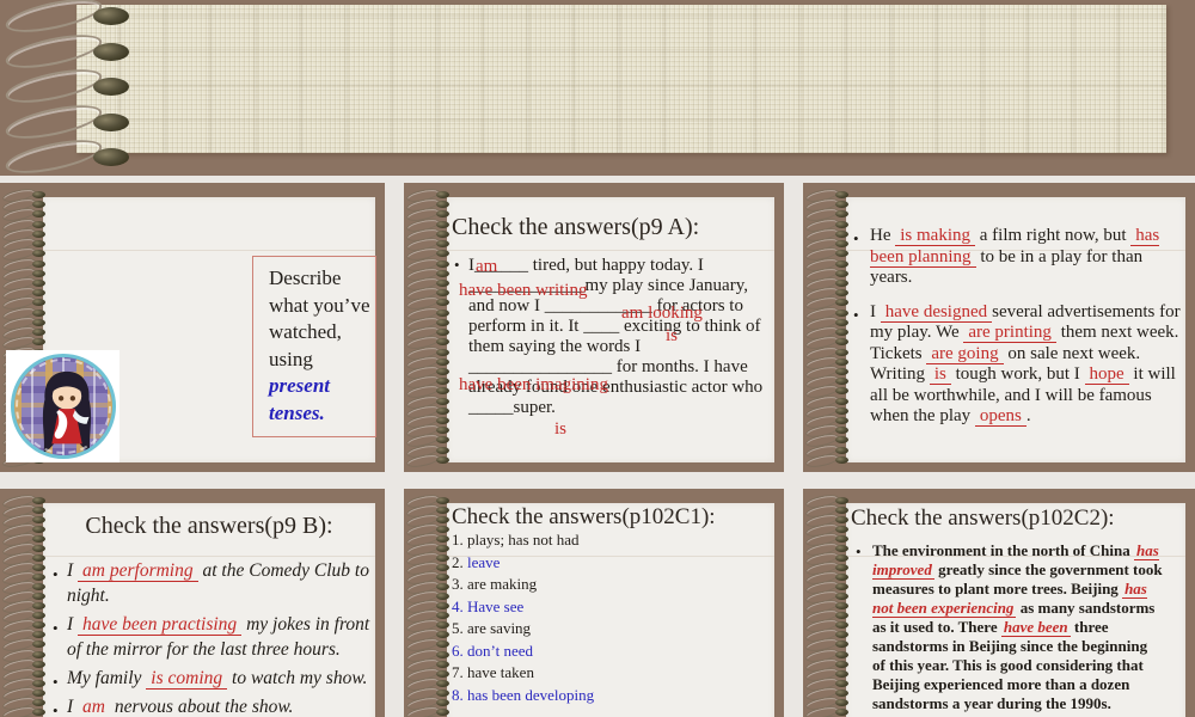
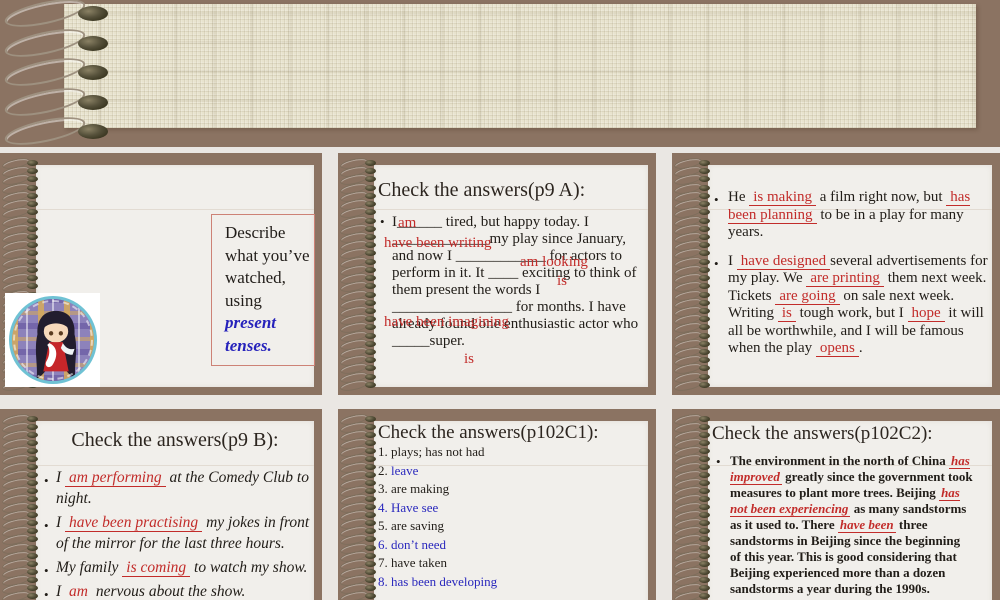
  Describe what you’ve watched, using present tenses.
  Check the answers(p9 A):
  •
  I______ tired, but happy today. I
  _____________my play since January,
  and now I ____________ for actors to
  perform in it. It ____ exciting to think of
- them saying the words I
+ them present the words I
  ________________ for months. I have
  already found one enthusiastic actor who
  _____super.
  am
  have been writing
  am looking
  is
  have been imagining
  is
  •
- He is making a film right now, but has been planning to be in a play for than years.
+ He is making a film right now, but has been planning to be in a play for many years.
  •
  I have designed several advertisements for my play. We are printing them next week. Tickets are going on sale next week. Writing is tough work, but I hope it will all be worthwhile, and I will be famous when the play opens .
  Check the answers(p9 B):
  •
  I am performing at the Comedy Club to night.
  •
  I have been practising my jokes in front of the mirror for the last three hours.
  •
  My family is coming to watch my show.
  •
  I am nervous about the show.
  Check the answers(p102C1):
  1. plays; has not had
  2. leave
  3. are making
  4. Have see
  5. are saving
  6. don’t need
  7. have taken
  8. has been developing
  Check the answers(p102C2):
  •
  The environment in the north of China has improved greatly since the government took measures to plant more trees. Beijing has not been experiencing as many sandstorms as it used to. There have been three sandstorms in Beijing since the beginning of this year. This is good considering that Beijing experienced more than a dozen sandstorms a year during the 1990s.
